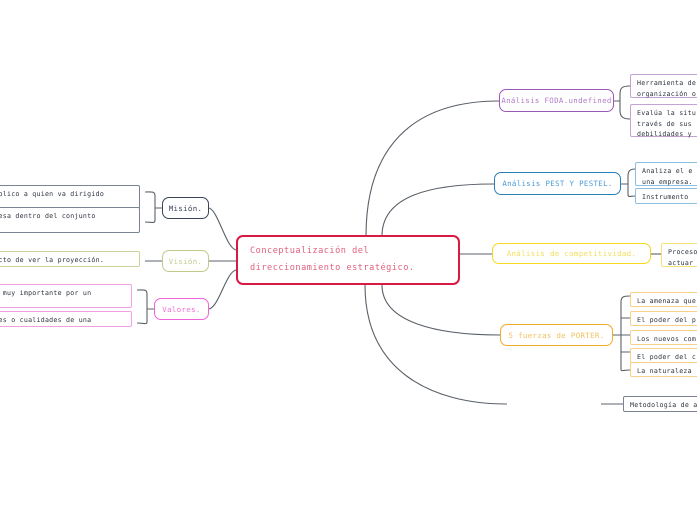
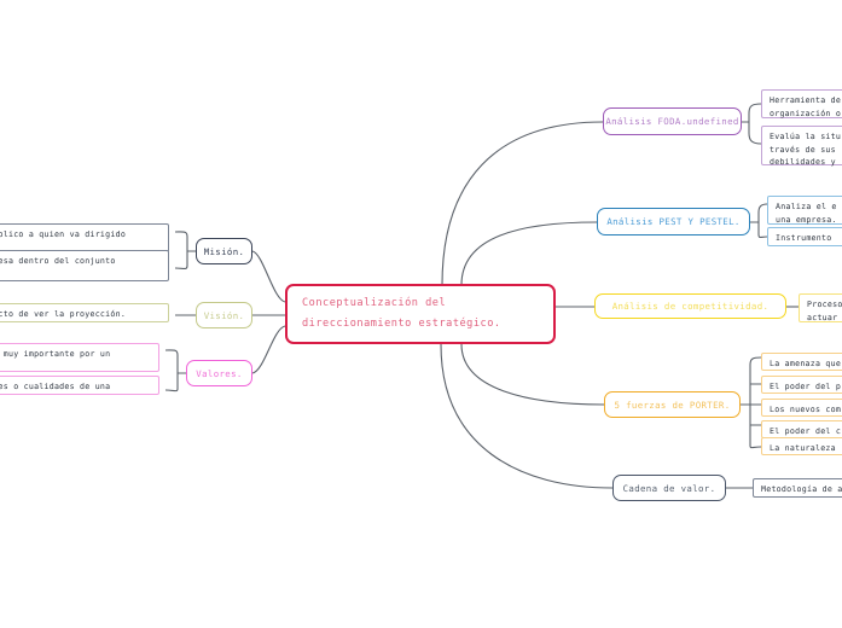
  Conceptualización del
  direccionamiento estratégico.
  Análisis FODA.undefined
  Análisis PEST Y PESTEL.
  Análisis de competitividad.
  5 fuerzas de PORTER.
+ Cadena de valor.
  Misión.
  Visión.
  Valores.
  Herramienta de
  organización o
  Evalúa la situ
  través de sus
  debilidades y
  Analiza el e
  una empresa.
  Instrumento
  Proceso
  actuar
  La amenaza que
  El poder del p
  Los nuevos com
  El poder del c
  La naturaleza
  Metodología de a
  blico a quien va dirigido
  esa dentro del conjunto
  cto de ver la proyección.
  muy importante por un
  es o cualidades de una
